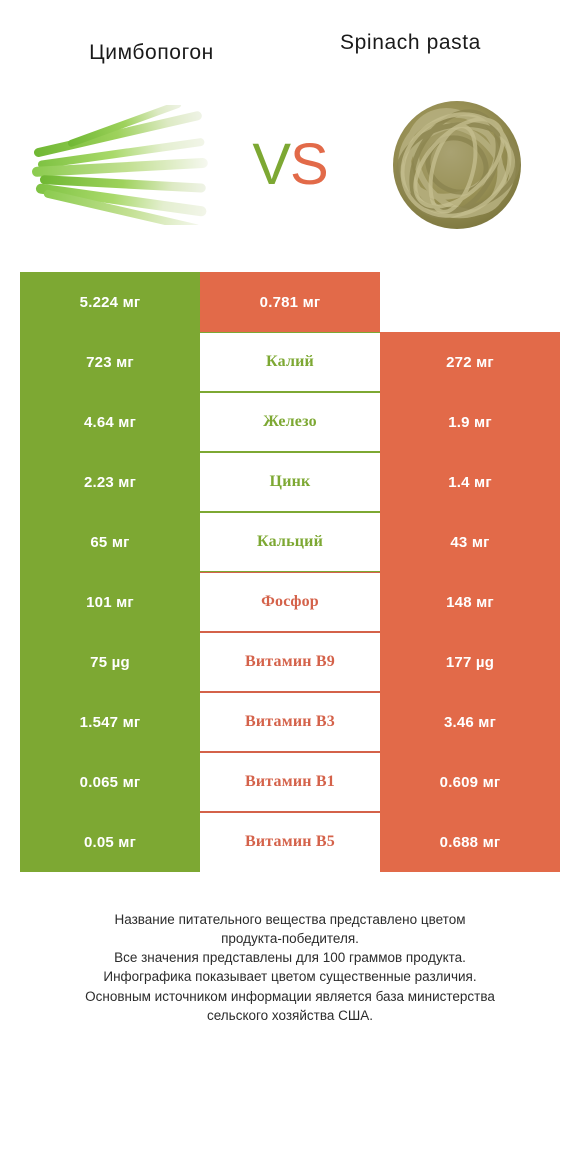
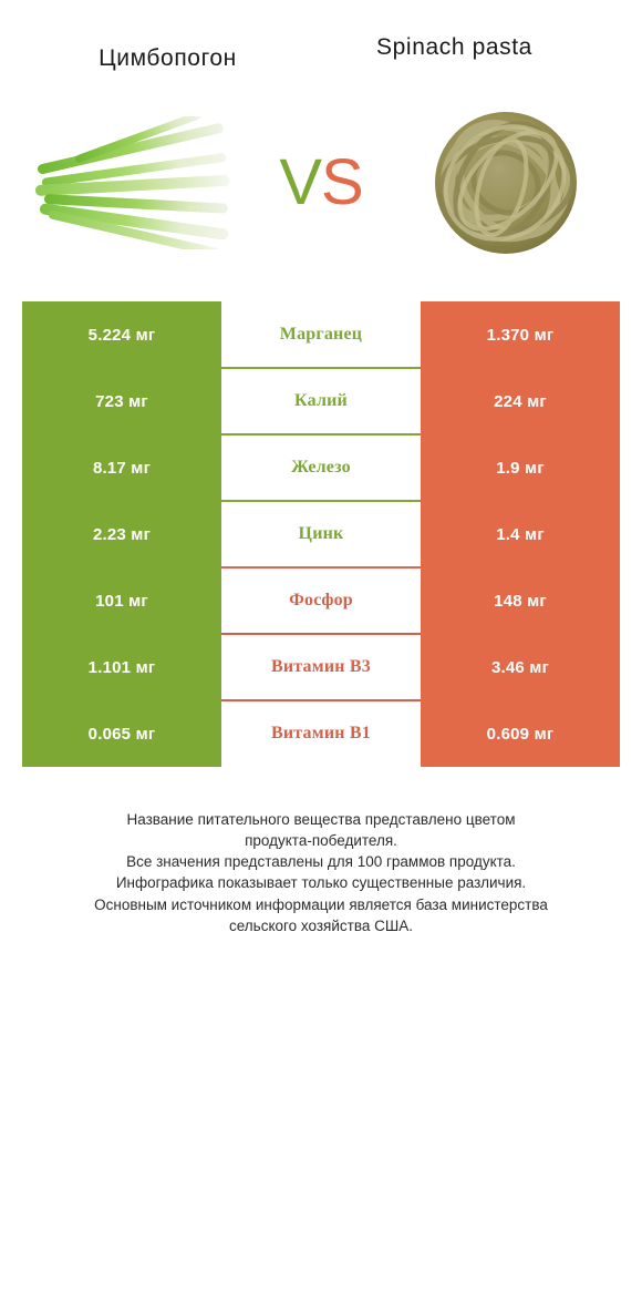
  Цимбопогон
  Spinach pasta
  VS
  5.224 мг
+ Марганец
- 0.781 мг
+ 1.370 мг
  723 мг
  Калий
- 272 мг
+ 224 мг
- 4.64 мг
+ 8.17 мг
  Железо
  1.9 мг
  2.23 мг
  Цинк
  1.4 мг
- 65 мг
- Кальций
- 43 мг
  101 мг
  Фосфор
  148 мг
- 75 µg
- Витамин B9
- 177 µg
- 1.547 мг
+ 1.101 мг
  Витамин B3
  3.46 мг
  0.065 мг
  Витамин B1
  0.609 мг
- 0.05 мг
- Витамин B5
- 0.688 мг
  Название питательного вещества представлено цветом
  продукта-победителя.
  Все значения представлены для 100 граммов продукта.
- Инфографика показывает цветом существенные различия.
+ Инфографика показывает только существенные различия.
  Основным источником информации является база министерства
  сельского хозяйства США.
